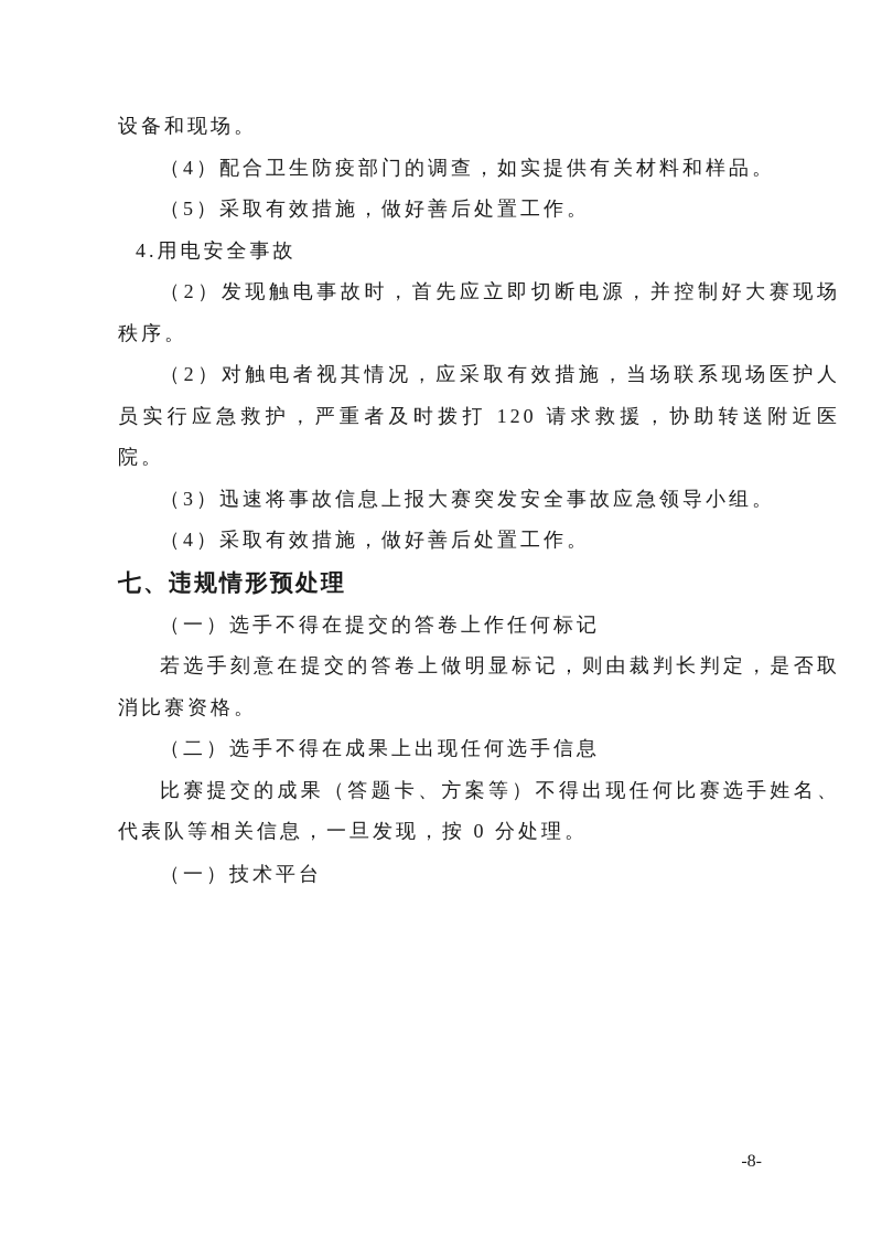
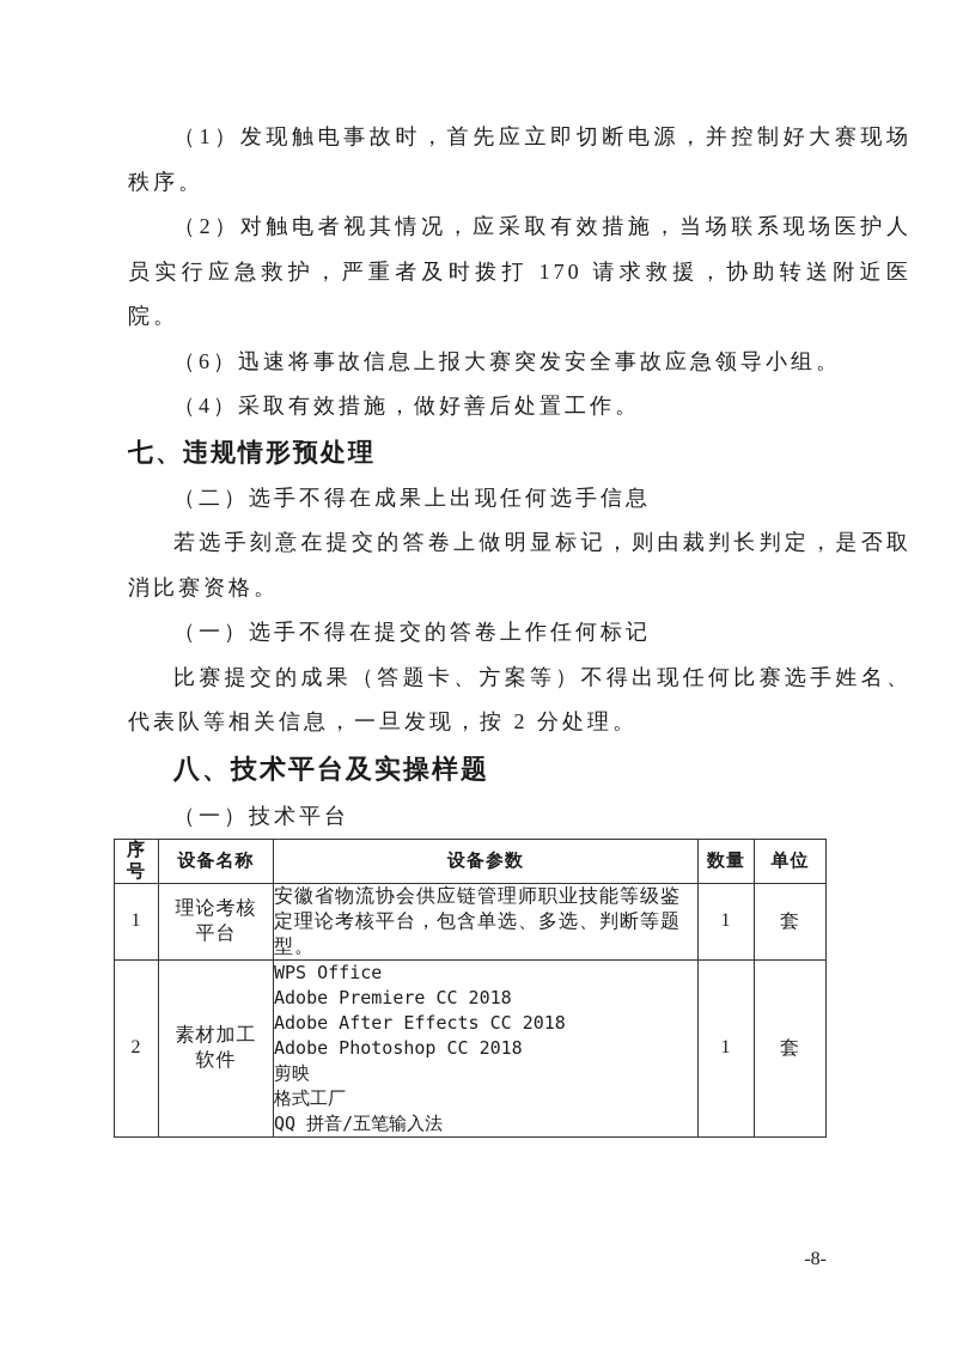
- 设备和现场。
- （4）配合卫生防疫部门的调查，如实提供有关材料和样品。
- （5）采取有效措施，做好善后处置工作。
- 4.用电安全事故
- （2）发现触电事故时，首先应立即切断电源，并控制好大赛现场秩序。
+ （1）发现触电事故时，首先应立即切断电源，并控制好大赛现场秩序。
- （2）对触电者视其情况，应采取有效措施，当场联系现场医护人员实行应急救护，严重者及时拨打 120 请求救援，协助转送附近医院。
+ （2）对触电者视其情况，应采取有效措施，当场联系现场医护人员实行应急救护，严重者及时拨打 170 请求救援，协助转送附近医院。
- （3）迅速将事故信息上报大赛突发安全事故应急领导小组。
+ （6）迅速将事故信息上报大赛突发安全事故应急领导小组。
  （4）采取有效措施，做好善后处置工作。
  七、违规情形预处理
- （一）选手不得在提交的答卷上作任何标记
+ （二）选手不得在成果上出现任何选手信息
  若选手刻意在提交的答卷上做明显标记，则由裁判长判定，是否取消比赛资格。
- （二）选手不得在成果上出现任何选手信息
+ （一）选手不得在提交的答卷上作任何标记
- 比赛提交的成果（答题卡、方案等）不得出现任何比赛选手姓名、代表队等相关信息，一旦发现，按 0 分处理。
+ 比赛提交的成果（答题卡、方案等）不得出现任何比赛选手姓名、代表队等相关信息，一旦发现，按 2 分处理。
+ 八、技术平台及实操样题
  （一）技术平台
+ 序 号	设备名称	设备参数	数量	单位
+ 1	理论考核 平台	安徽省物流协会供应链管理师职业技能等级鉴定理论考核平台，包含单选、多选、判断等题型。	1	套
+ 2	素材加工 软件	WPS Office Adobe Premiere CC 2018 Adobe After Effects CC 2018 Adobe Photoshop CC 2018 剪映 格式工厂 QQ 拼音/五笔输入法	1	套
  -8-
